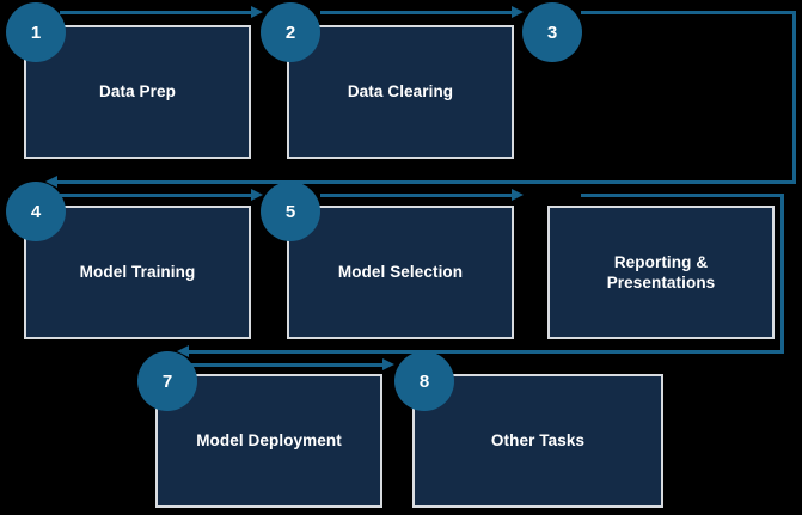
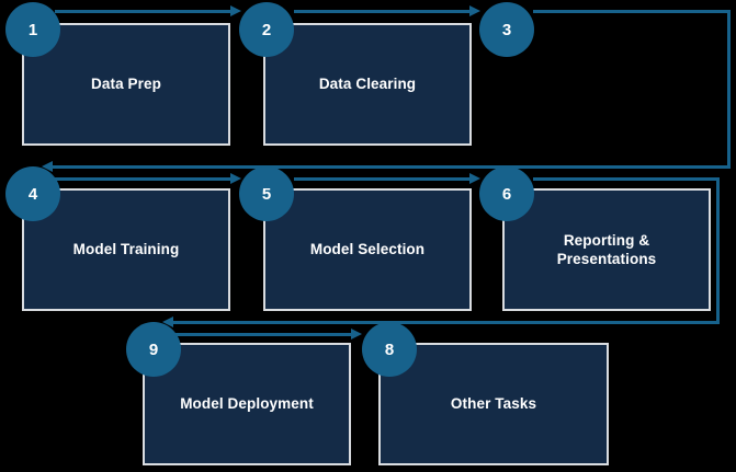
  Data Prep
  Data Clearing
  Model Training
  Model Selection
  Reporting &
  Presentations
  Model Deployment
  Other Tasks
  1
  2
  3
  4
  5
+ 6
- 7
+ 9
  8
